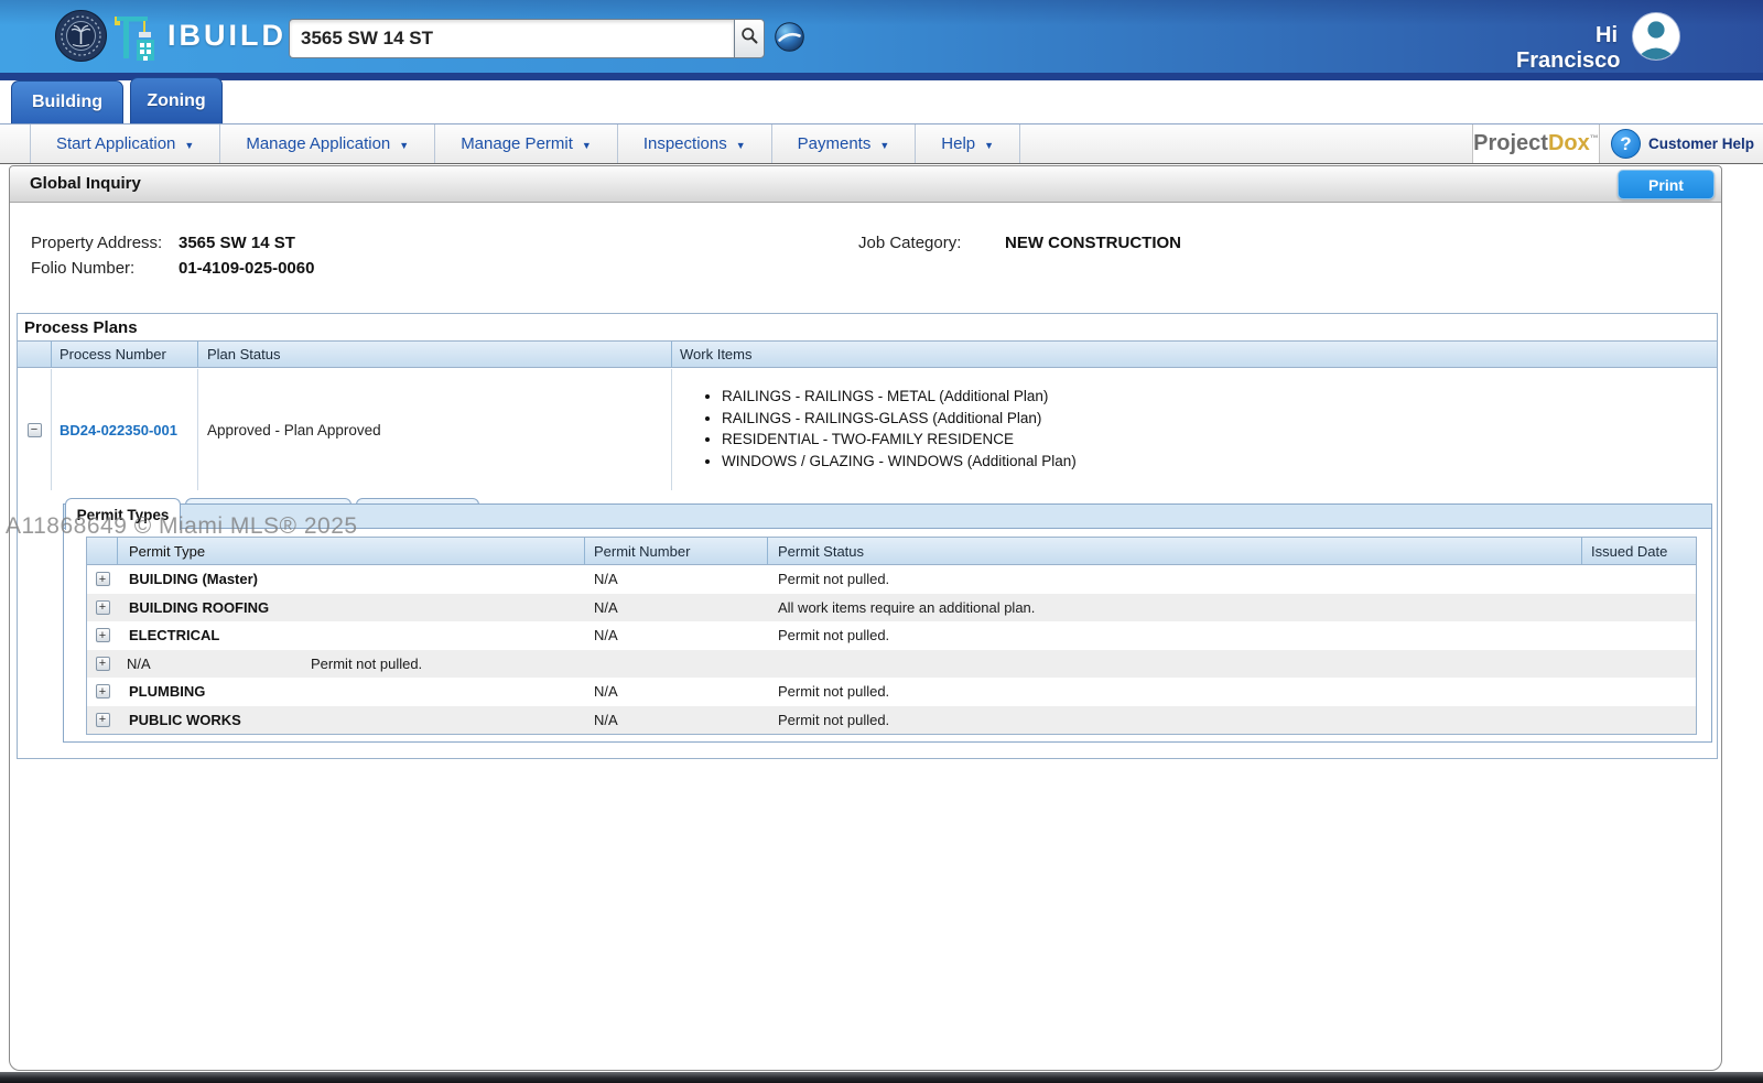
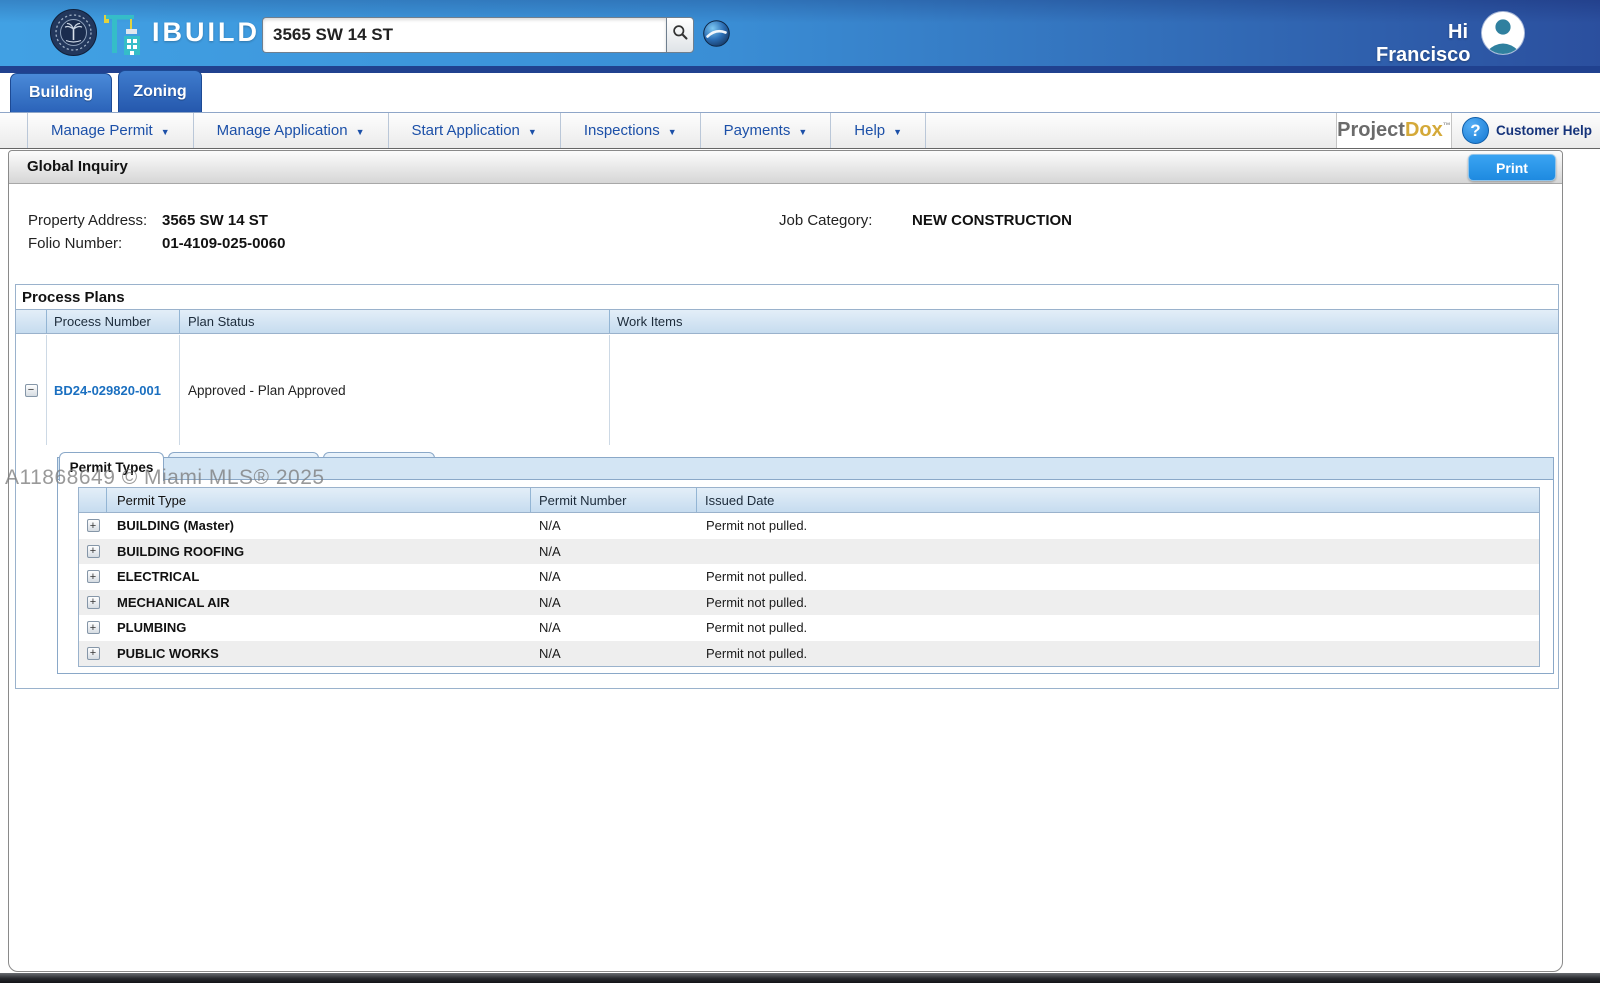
  IBUILD
  3565 SW 14 ST
  Hi Francisco
  Building
  Zoning
- Start Application
+ Manage Permit
  Manage Application
- Manage Permit
+ Start Application
  Inspections
  Payments
  Help
  Project
  Dox
  ™
  ?
  Customer Help
  Global Inquiry
  Print
  Property Address:
  3565 SW 14 ST
  Folio Number:
  01-4109-025-0060
  Job Category:
  NEW CONSTRUCTION
  Process Plans
  Process Number
  Plan Status
  Work Items
- BD24-022350-001
+ BD24-029820-001
  Approved - Plan Approved
- RAILINGS - RAILINGS - METAL (Additional Plan)
- RAILINGS - RAILINGS-GLASS (Additional Plan)
- RESIDENTIAL - TWO-FAMILY RESIDENCE
- WINDOWS / GLAZING - WINDOWS (Additional Plan)
  Permit Types
  Permit Type
  Permit Number
- Permit Status
  Issued Date
  BUILDING (Master)
  N/A
  Permit not pulled.
  BUILDING ROOFING
  N/A
- All work items require an additional plan.
  ELECTRICAL
  N/A
  Permit not pulled.
+ MECHANICAL AIR
  N/A
  Permit not pulled.
  PLUMBING
  N/A
  Permit not pulled.
  PUBLIC WORKS
  N/A
  Permit not pulled.
  A11868649 © Miami MLS® 2025
